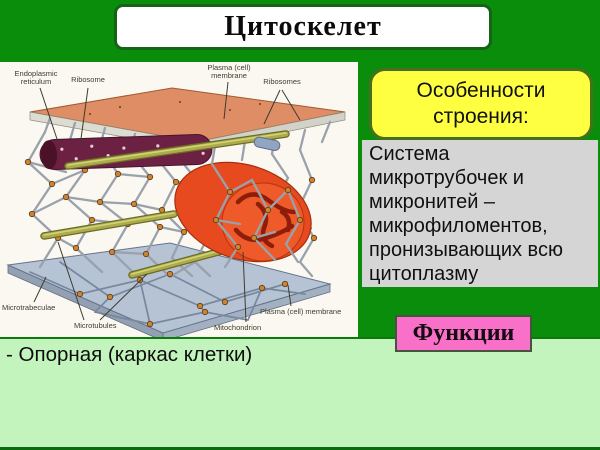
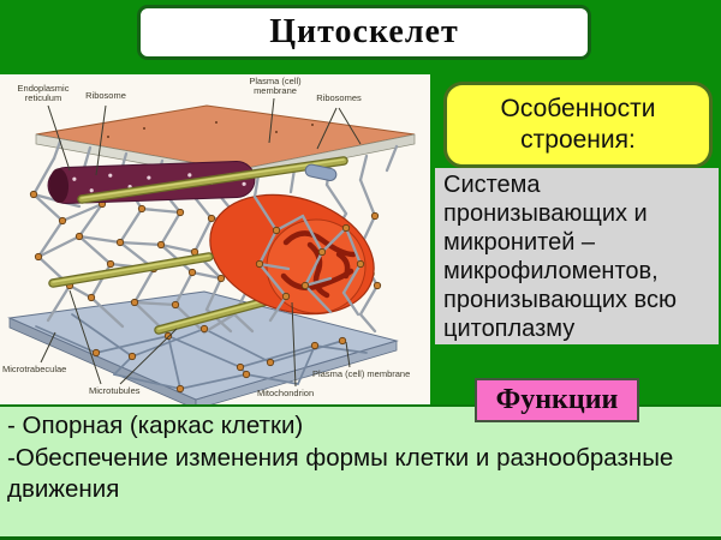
  Цитоскелет
  Endoplasmic reticulum
  Ribosome
  Plasma (cell) membrane
  Ribosomes
  Microtrabeculae
  Microtubules
  Mitochondrion
  Plasma (cell) membrane
  Особенности
  строения:
- Система микротрубочек и микронитей – микрофиломентов, пронизывающих всю цитоплазму
+ Система пронизывающих и микронитей – микрофиломентов, пронизывающих всю цитоплазму
  Функции
  - Опорная (каркас клетки)
+ -Обеспечение изменения формы клетки и разнообразные движения
